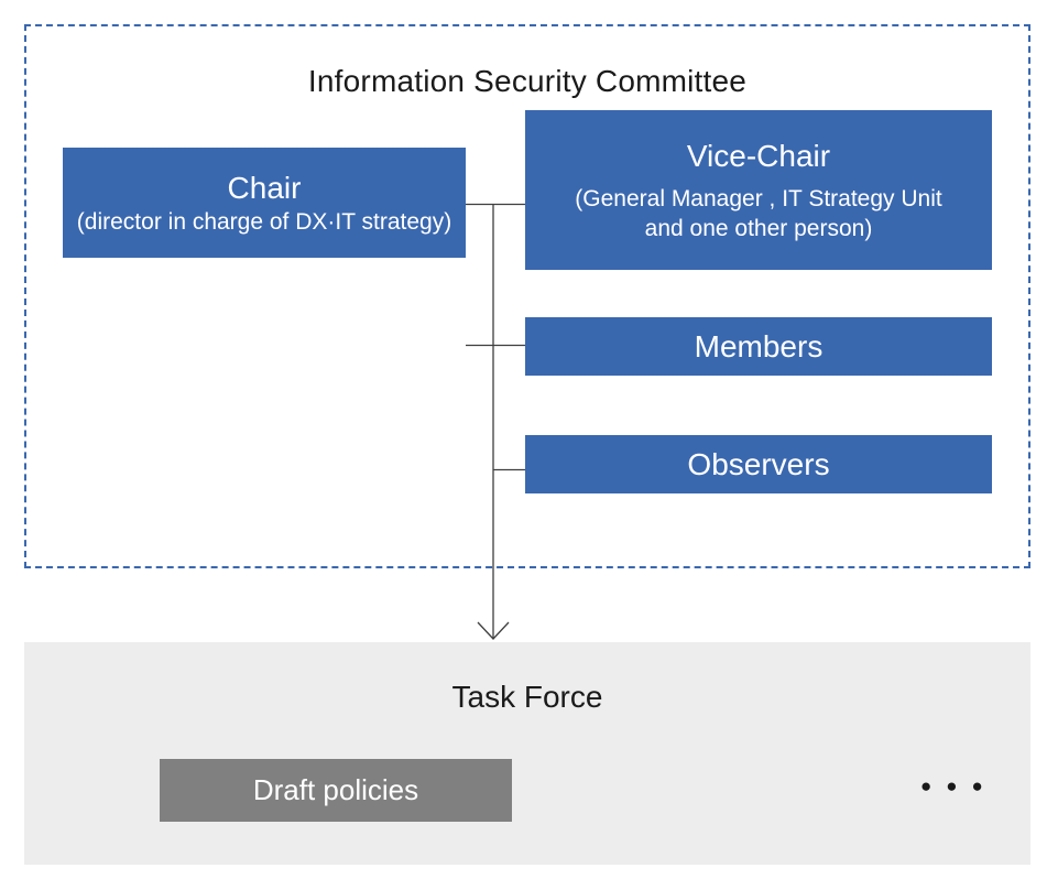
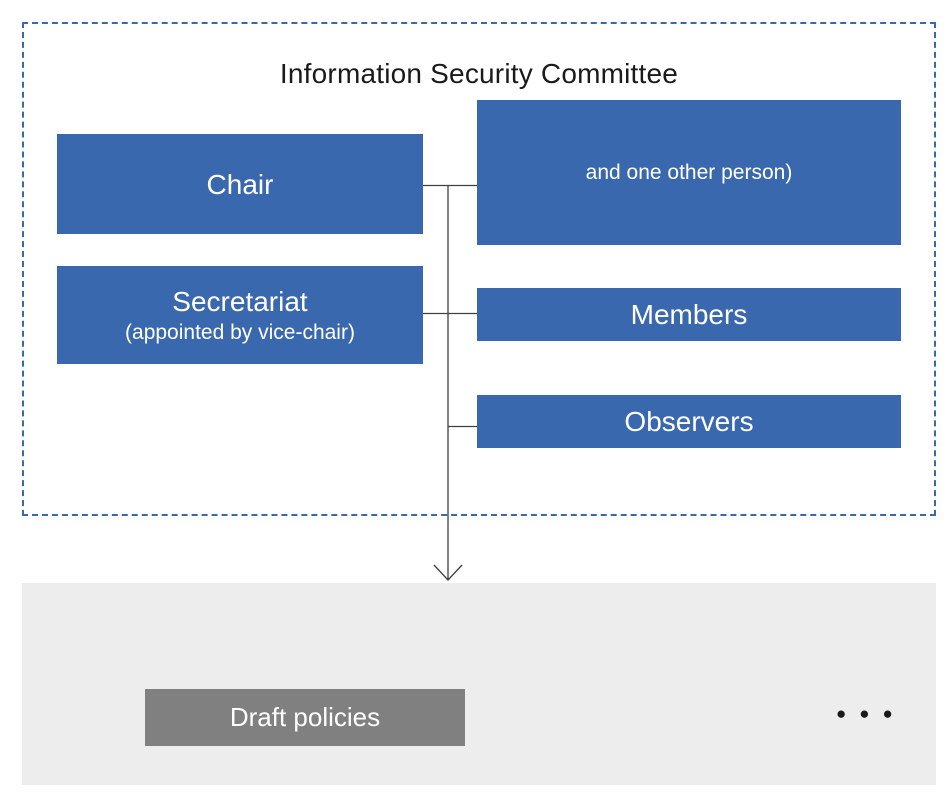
  Information Security Committee
  Chair
- (director in charge of DX·IT strategy)
- Vice-Chair
- (General Manager , IT Strategy Unit
  and one other person)
+ Secretariat
+ (appointed by vice-chair)
  Members
  Observers
- Task Force
  Draft policies
  ●●●
